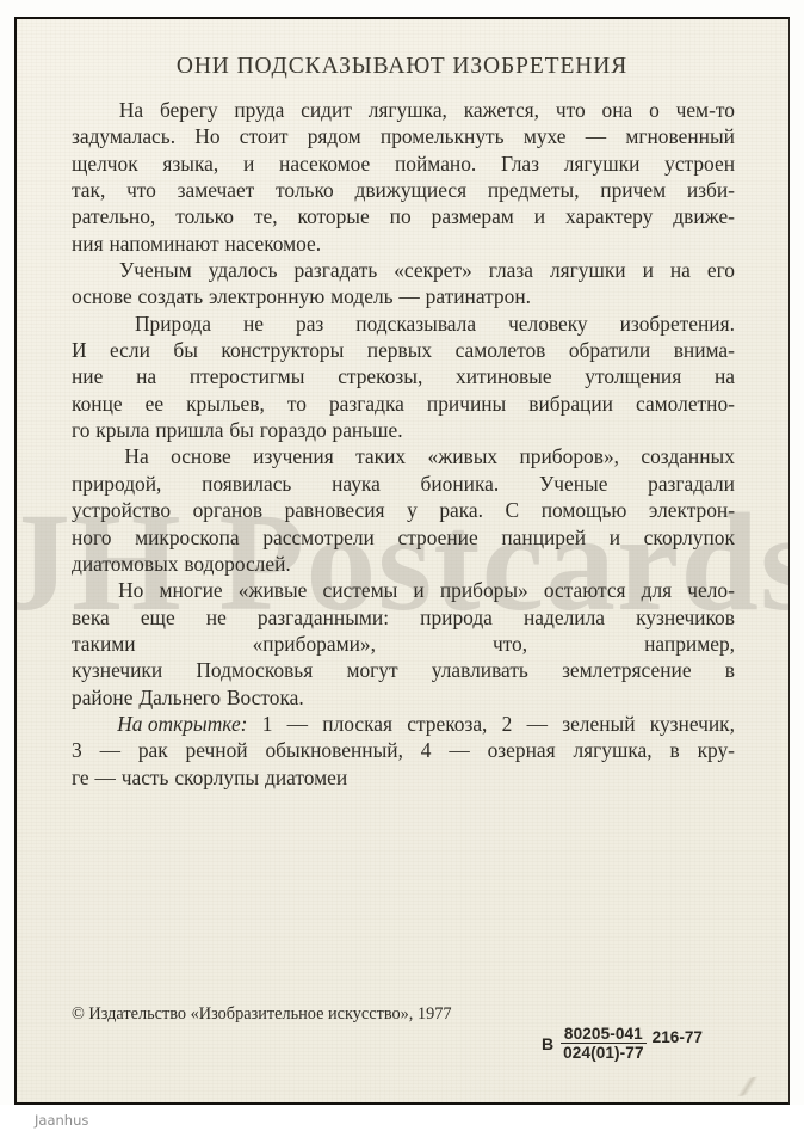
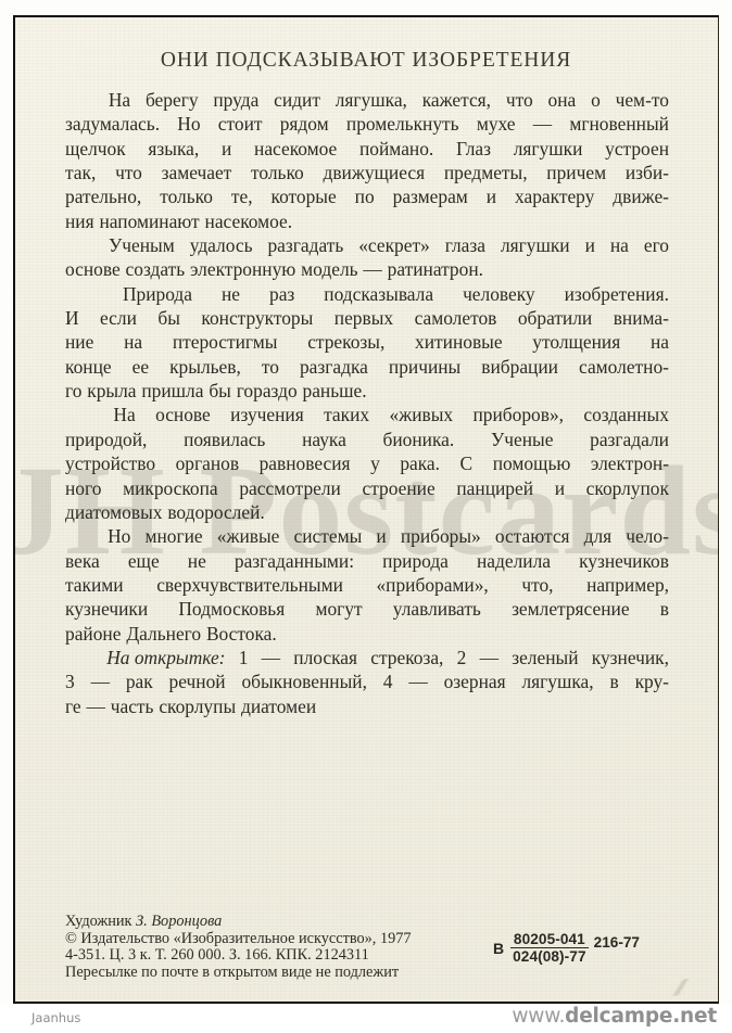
  JH Postcards
  ОНИ ПОДСКАЗЫВАЮТ ИЗОБРЕТЕНИЯ
  На
  берегу
  пруда
  сидит
  лягушка,
  кажется,
  что
  она
  о
  чем-то
  задумалась.
  Но
  стоит
  рядом
  промелькнуть
  мухе
  —
  мгновенный
  щелчок
  языка,
  и
  насекомое
  поймано.
  Глаз
  лягушки
  устроен
  так,
  что
  замечает
  только
  движущиеся
  предметы,
  причем
  изби-
  рательно,
  только
  те,
  которые
  по
  размерам
  и
  характеру
  движе-
  ния
  напоминают
  насекомое.
  Ученым
  удалось
  разгадать
  «секрет»
  глаза
  лягушки
  и
  на
  его
  основе
  создать
  электронную
  модель
  —
  ратинатрон.
  Природа
  не
  раз
  подсказывала
  человеку
  изобретения.
  И
  если
  бы
  конструкторы
  первых
  самолетов
  обратили
  внима-
  ние
  на
  птеростигмы
  стрекозы,
  хитиновые
  утолщения
  на
  конце
  ее
  крыльев,
  то
  разгадка
  причины
  вибрации
  самолетно-
  го
  крыла
  пришла
  бы
  гораздо
  раньше.
  На
  основе
  изучения
  таких
  «живых
  приборов»,
  созданных
  природой,
  появилась
  наука
  бионика.
  Ученые
  разгадали
  устройство
  органов
  равновесия
  у
  рака.
  С
  помощью
  электрон-
  ного
  микроскопа
  рассмотрели
  строение
  панцирей
  и
  скорлупок
  диатомовых
  водорослей.
  Но
  многие
  «живые
  системы
  и
  приборы»
  остаются
  для
  чело-
  века
  еще
  не
  разгаданными:
  природа
  наделила
  кузнечиков
  такими
+ сверхчувствительными
  «приборами»,
  что,
  например,
  кузнечики
  Подмосковья
  могут
  улавливать
  землетрясение
  в
  районе
  Дальнего
  Востока.
  На открытке:
  1
  —
  плоская
  стрекоза,
  2
  —
  зеленый
  кузнечик,
  3
  —
  рак
  речной
  обыкновенный,
  4
  —
  озерная
  лягушка,
  в
  кру-
  ге
  —
  часть
  скорлупы
  диатомеи
+ Художник З. Воронцова
  © Издательство «Изобразительное искусство», 1977
+ 4-351. Ц. 3 к. Т. 260 000. З. 166. КПК. 2124311
+ Пересылке по почте в открытом виде не подлежит
  В
  80205-041
- 024(01)-77
+ 024(08)-77
  216-77
  Jaanhus
+ www.delcampe.net
